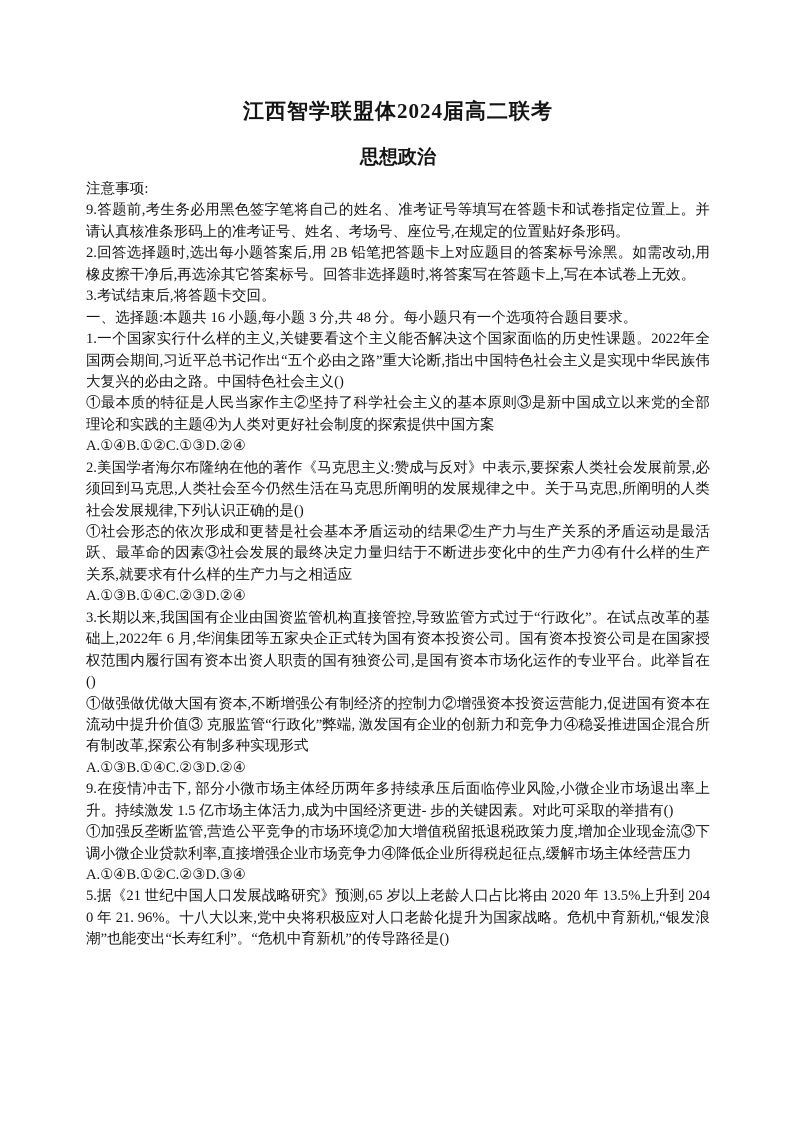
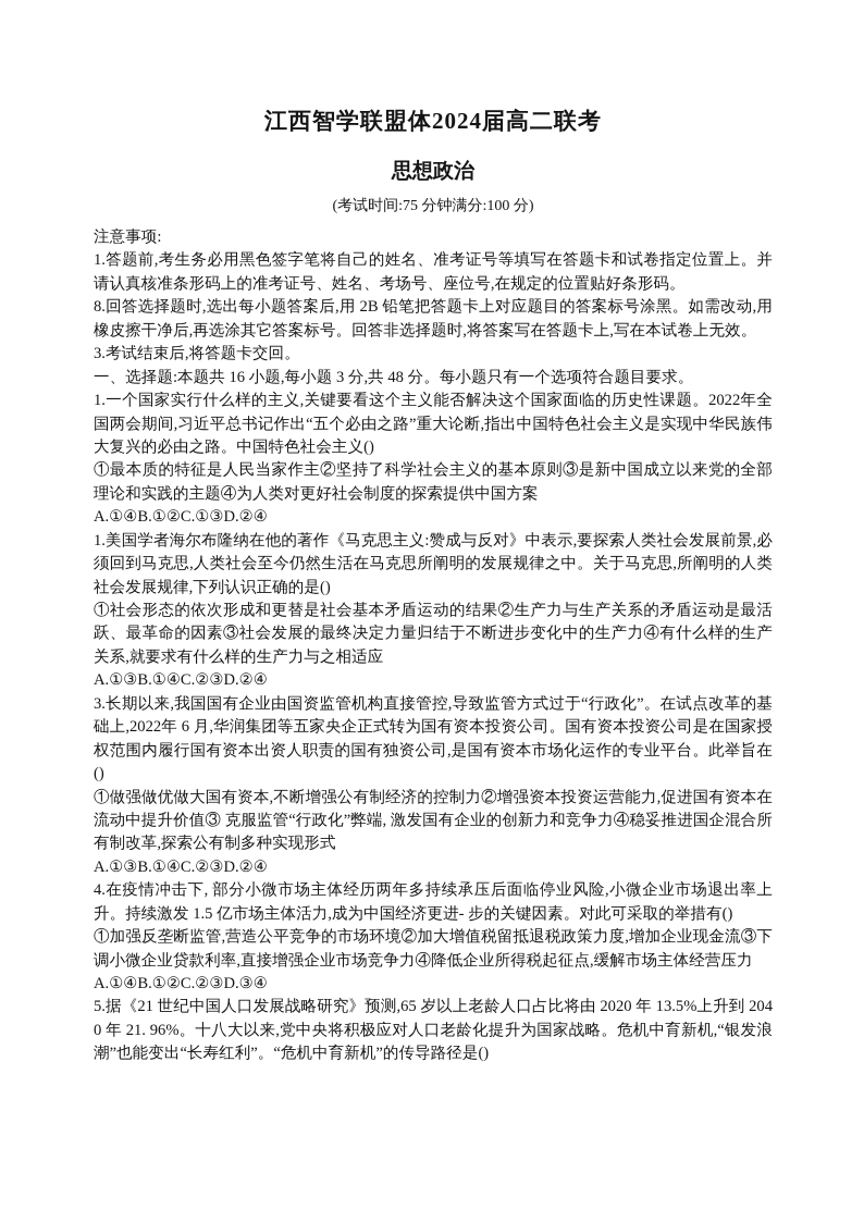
  江西智学联盟体2024届高二联考
  思想政治
+ (考试时间:75 分钟满分:100 分)
  注意事项:
- 9.答题前,考生务必用黑色签字笔将自己的姓名、准考证号等填写在答题卡和试卷指定位置上。并请认真核准条形码上的准考证号、姓名、考场号、座位号,在规定的位置贴好条形码。
+ 1.答题前,考生务必用黑色签字笔将自己的姓名、准考证号等填写在答题卡和试卷指定位置上。并请认真核准条形码上的准考证号、姓名、考场号、座位号,在规定的位置贴好条形码。
- 2.回答选择题时,选出每小题答案后,用 2B 铅笔把答题卡上对应题目的答案标号涂黑。如需改动,用橡皮擦干净后,再选涂其它答案标号。回答非选择题时,将答案写在答题卡上,写在本试卷上无效。
+ 8.回答选择题时,选出每小题答案后,用 2B 铅笔把答题卡上对应题目的答案标号涂黑。如需改动,用橡皮擦干净后,再选涂其它答案标号。回答非选择题时,将答案写在答题卡上,写在本试卷上无效。
  3.考试结束后,将答题卡交回。
  一、选择题:本题共 16 小题,每小题 3 分,共 48 分。每小题只有一个选项符合题目要求。
  1.一个国家实行什么样的主义,关键要看这个主义能否解决这个国家面临的历史性课题。2022年全国两会期间,习近平总书记作出“五个必由之路”重大论断,指出中国特色社会主义是实现中华民族伟大复兴的必由之路。中国特色社会主义()
  ①最本质的特征是人民当家作主②坚持了科学社会主义的基本原则③是新中国成立以来党的全部理论和实践的主题④为人类对更好社会制度的探索提供中国方案
  A.①④B.①②C.①③D.②④
- 2.美国学者海尔布隆纳在他的著作《马克思主义:赞成与反对》中表示,要探索人类社会发展前景,必须回到马克思,人类社会至今仍然生活在马克思所阐明的发展规律之中。关于马克思,所阐明的人类社会发展规律,下列认识正确的是()
+ 1.美国学者海尔布隆纳在他的著作《马克思主义:赞成与反对》中表示,要探索人类社会发展前景,必须回到马克思,人类社会至今仍然生活在马克思所阐明的发展规律之中。关于马克思,所阐明的人类社会发展规律,下列认识正确的是()
  ①社会形态的依次形成和更替是社会基本矛盾运动的结果②生产力与生产关系的矛盾运动是最活跃、最革命的因素③社会发展的最终决定力量归结于不断进步变化中的生产力④有什么样的生产关系,就要求有什么样的生产力与之相适应
  A.①③B.①④C.②③D.②④
  3.长期以来,我国国有企业由国资监管机构直接管控,导致监管方式过于“行政化”。在试点改革的基础上,2022年 6 月,华润集团等五家央企正式转为国有资本投资公司。国有资本投资公司是在国家授权范围内履行国有资本出资人职责的国有独资公司,是国有资本市场化运作的专业平台。此举旨在()
  ①做强做优做大国有资本,不断增强公有制经济的控制力②增强资本投资运营能力,促进国有资本在流动中提升价值③ 克服监管“行政化”弊端, 激发国有企业的创新力和竞争力④稳妥推进国企混合所有制改革,探索公有制多种实现形式
  A.①③B.①④C.②③D.②④
- 9.在疫情冲击下, 部分小微市场主体经历两年多持续承压后面临停业风险,小微企业市场退出率上升。持续激发 1.5 亿市场主体活力,成为中国经济更进- 步的关键因素。对此可采取的举措有()
+ 4.在疫情冲击下, 部分小微市场主体经历两年多持续承压后面临停业风险,小微企业市场退出率上升。持续激发 1.5 亿市场主体活力,成为中国经济更进- 步的关键因素。对此可采取的举措有()
  ①加强反垄断监管,营造公平竞争的市场环境②加大增值税留抵退税政策力度,增加企业现金流③下调小微企业贷款利率,直接增强企业市场竞争力④降低企业所得税起征点,缓解市场主体经营压力
  A.①④B.①②C.②③D.③④
  5.据《21 世纪中国人口发展战略研究》预测,65 岁以上老龄人口占比将由 2020 年 13.5%上升到 2040 年 21. 96%。十八大以来,党中央将积极应对人口老龄化提升为国家战略。危机中育新机,“银发浪潮”也能变出“长寿红利”。“危机中育新机”的传导路径是()
